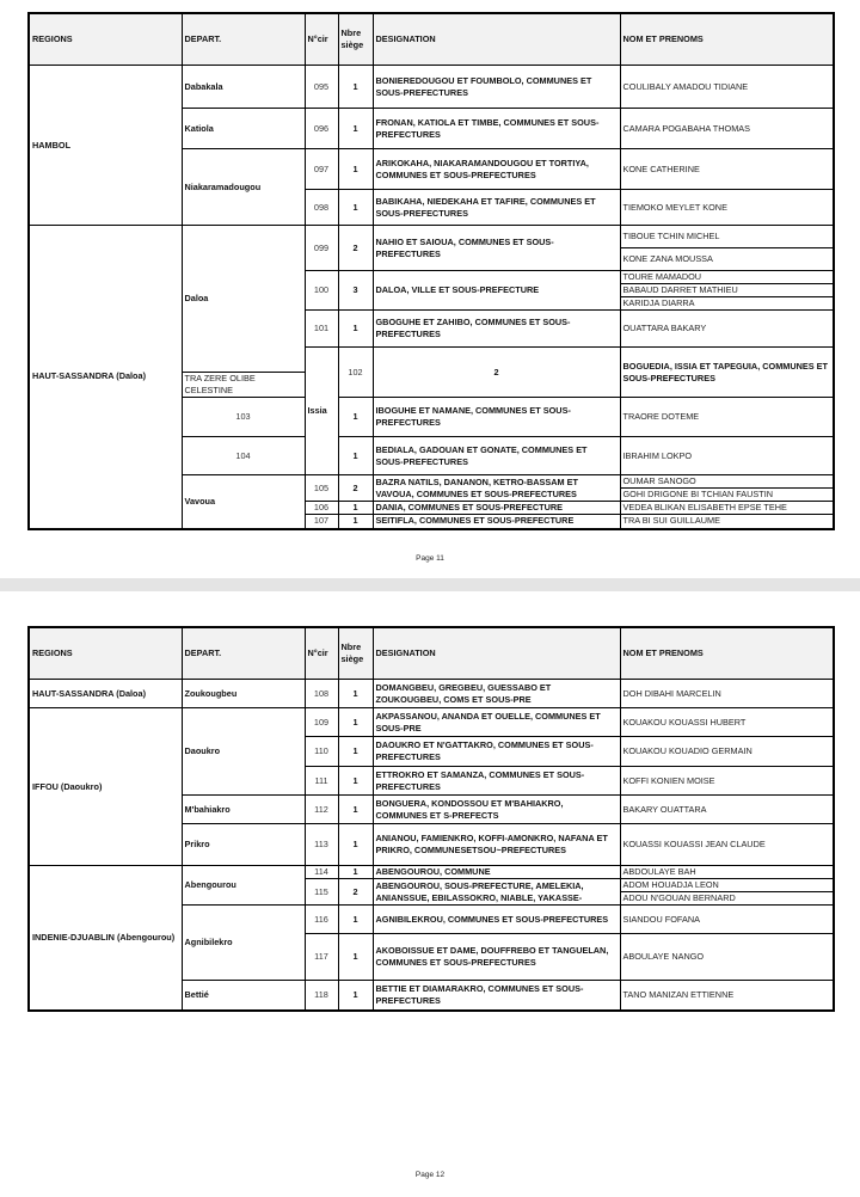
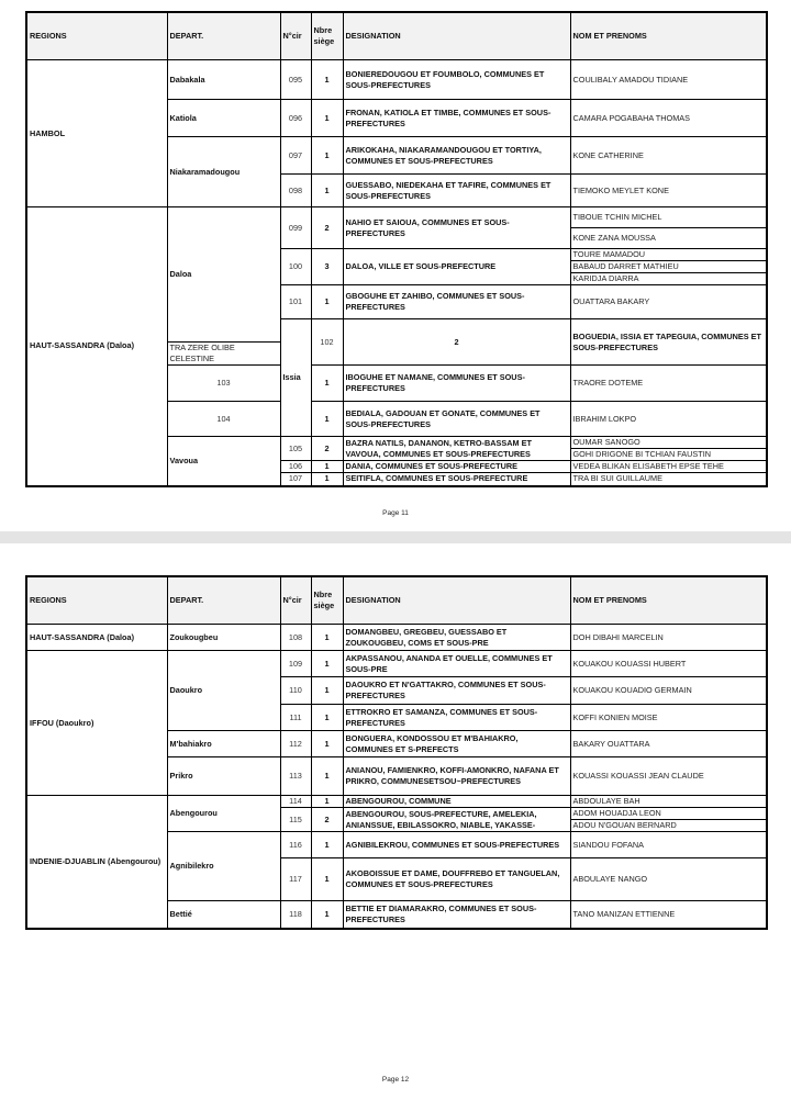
  REGIONS	DEPART.	N°cir	Nbre siège	DESIGNATION	NOM ET PRENOMS
  HAMBOL	Dabakala	095	1	BONIEREDOUGOU ET FOUMBOLO, COMMUNES ET SOUS-PREFECTURES	COULIBALY AMADOU TIDIANE
  Katiola	096	1	FRONAN, KATIOLA ET TIMBE, COMMUNES ET SOUS-PREFECTURES	CAMARA POGABAHA THOMAS
  Niakaramadougou	097	1	ARIKOKAHA, NIAKARAMANDOUGOU ET TORTIYA, COMMUNES ET SOUS-PREFECTURES	KONE CATHERINE
- 098	1	BABIKAHA, NIEDEKAHA ET TAFIRE, COMMUNES ET SOUS-PREFECTURES	TIEMOKO MEYLET KONE
+ 098	1	GUESSABO, NIEDEKAHA ET TAFIRE, COMMUNES ET SOUS-PREFECTURES	TIEMOKO MEYLET KONE
  HAUT-SASSANDRA (Daloa)	Daloa	099	2	NAHIO ET SAIOUA, COMMUNES ET SOUS-PREFECTURES	TIBOUE TCHIN MICHEL
  KONE ZANA MOUSSA
  100	3	DALOA, VILLE ET SOUS-PREFECTURE	TOURE MAMADOU
  BABAUD DARRET MATHIEU
  KARIDJA DIARRA
  101	1	GBOGUHE ET ZAHIBO, COMMUNES ET SOUS-PREFECTURES	OUATTARA BAKARY
  Issia	102	2	BOGUEDIA, ISSIA ET TAPEGUIA, COMMUNES ET SOUS-PREFECTURES
  TRA ZERE OLIBE CELESTINE
  103	1	IBOGUHE ET NAMANE, COMMUNES ET SOUS-PREFECTURES	TRAORE DOTEME
  104	1	BEDIALA, GADOUAN ET GONATE, COMMUNES ET SOUS-PREFECTURES	IBRAHIM LOKPO
  Vavoua	105	2	BAZRA NATILS, DANANON, KETRO-BASSAM ET VAVOUA, COMMUNES ET SOUS-PREFECTURES	OUMAR SANOGO
  GOHI DRIGONE BI TCHIAN FAUSTIN
  106	1	DANIA, COMMUNES ET SOUS-PREFECTURE	VEDEA BLIKAN ELISABETH EPSE TEHE
  107	1	SEITIFLA, COMMUNES ET SOUS-PREFECTURE	TRA BI SUI GUILLAUME
  REGIONS	DEPART.	N°cir	Nbre siège	DESIGNATION	NOM ET PRENOMS
  HAUT-SASSANDRA (Daloa)	Zoukougbeu	108	1	DOMANGBEU, GREGBEU, GUESSABO ET ZOUKOUGBEU, COMS ET SOUS-PRE	DOH DIBAHI MARCELIN
  IFFOU (Daoukro)	Daoukro	109	1	AKPASSANOU, ANANDA ET OUELLE, COMMUNES ET SOUS-PRE	KOUAKOU KOUASSI HUBERT
  110	1	DAOUKRO ET N'GATTAKRO, COMMUNES ET SOUS-PREFECTURES	KOUAKOU KOUADIO GERMAIN
  111	1	ETTROKRO ET SAMANZA, COMMUNES ET SOUS-PREFECTURES	KOFFI KONIEN MOISE
  M'bahiakro	112	1	BONGUERA, KONDOSSOU ET M'BAHIAKRO, COMMUNES ET S-PREFECTS	BAKARY OUATTARA
  Prikro	113	1	ANIANOU, FAMIENKRO, KOFFI-AMONKRO, NAFANA ET PRIKRO, COMMUNESETSOU~PREFECTURES	KOUASSI KOUASSI JEAN CLAUDE
  INDENIE-DJUABLIN (Abengourou)	Abengourou	114	1	ABENGOUROU, COMMUNE	ABDOULAYE BAH
  115	2	ABENGOUROU, SOUS-PREFECTURE, AMELEKIA, ANIANSSUE, EBILASSOKRO, NIABLE, YAKASSE-	ADOM HOUADJA LEON
  ADOU N'GOUAN BERNARD
  Agnibilekro	116	1	AGNIBILEKROU, COMMUNES ET SOUS-PREFECTURES	SIANDOU FOFANA
  117	1	AKOBOISSUE ET DAME, DOUFFREBO ET TANGUELAN, COMMUNES ET SOUS-PREFECTURES	ABOULAYE NANGO
  Bettié	118	1	BETTIE ET DIAMARAKRO, COMMUNES ET SOUS-PREFECTURES	TANO MANIZAN ETTIENNE
